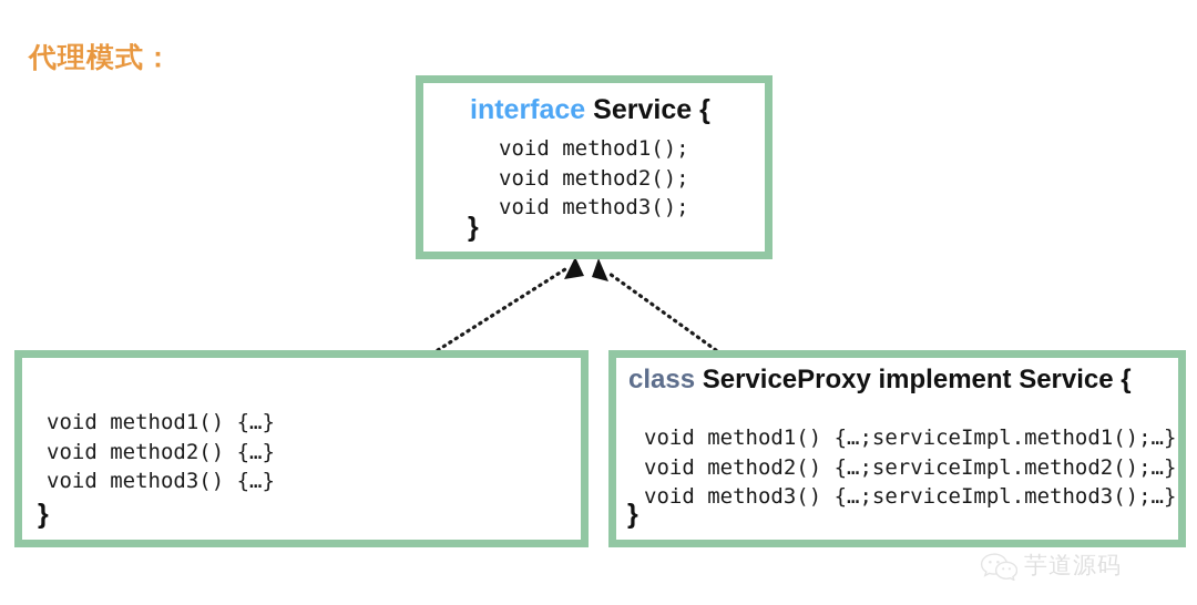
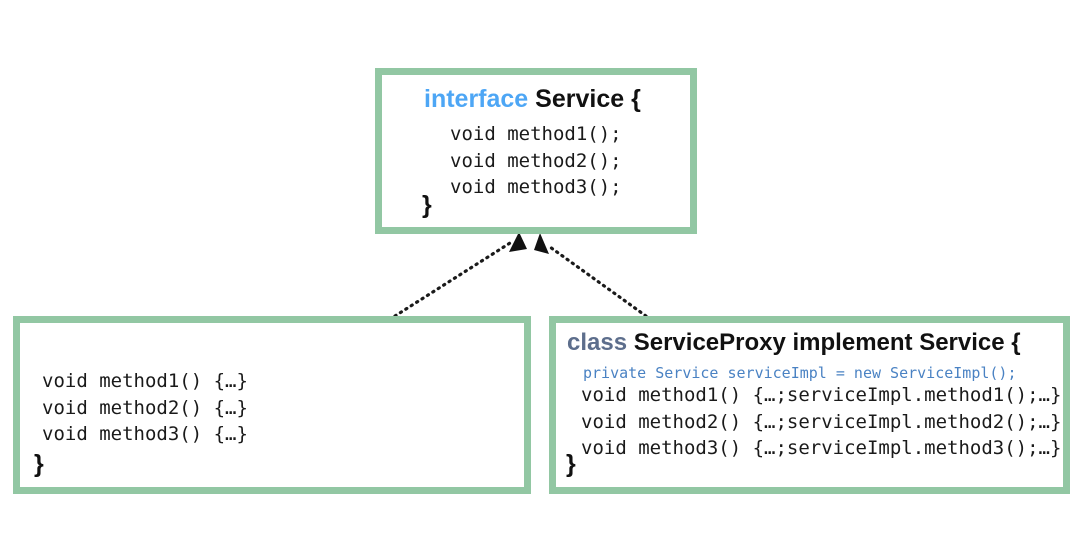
- 代理模式：
  interface Service {
  void method1();
  void method2();
  void method3();
  }
  void method1() {…}
  void method2() {…}
  void method3() {…}
  }
  class ServiceProxy implement Service {
+ private Service serviceImpl = new ServiceImpl();
  void method1() {…;serviceImpl.method1();…}
  void method2() {…;serviceImpl.method2();…}
  void method3() {…;serviceImpl.method3();…}
  }
- 芋道源码
